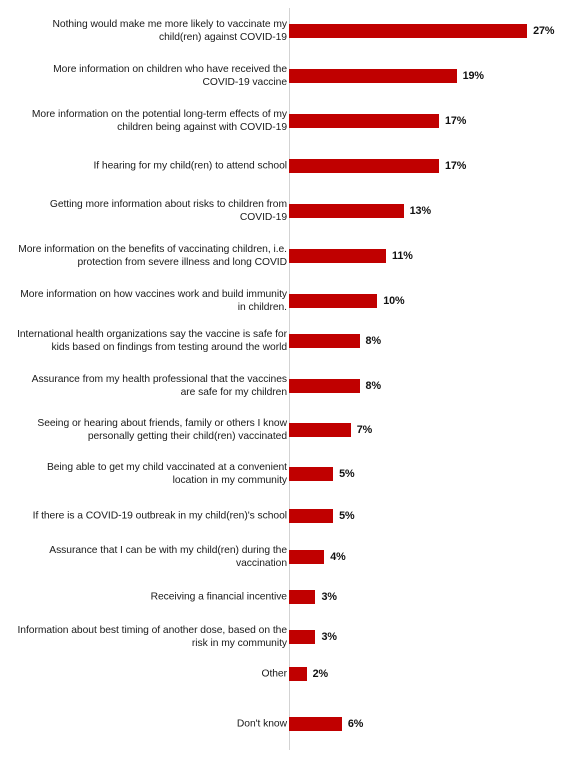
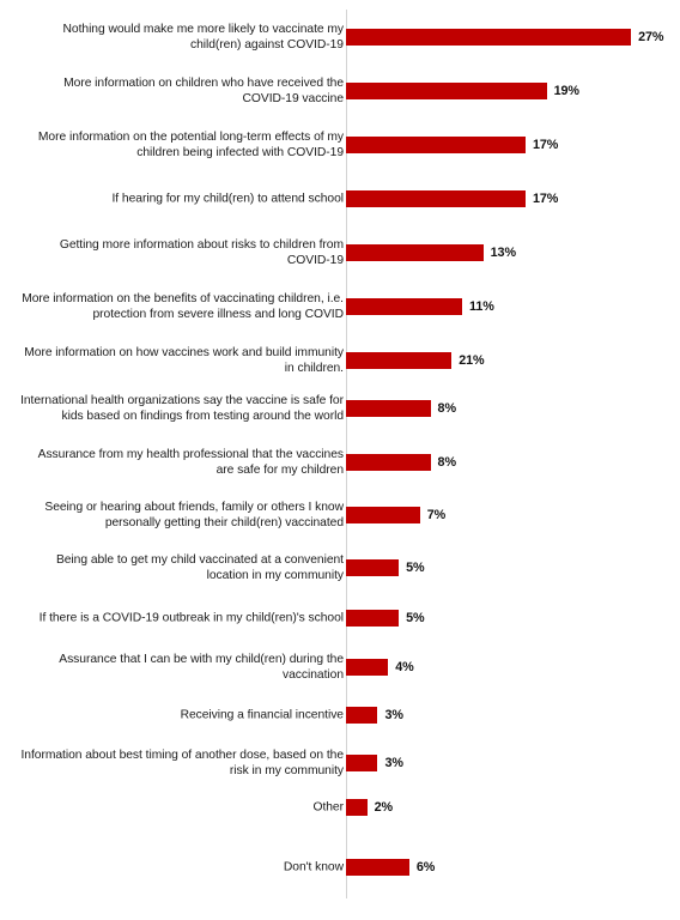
  Nothing would make me more likely to vaccinate my child(ren) against COVID-19
  27%
  More information on children who have received the COVID-19 vaccine
  19%
- More information on the potential long-term effects of my children being against with COVID-19
+ More information on the potential long-term effects of my children being infected with COVID-19
  17%
  If hearing for my child(ren) to attend school
  17%
  Getting more information about risks to children from COVID-19
  13%
  More information on the benefits of vaccinating children, i.e. protection from severe illness and long COVID
  11%
  More information on how vaccines work and build immunity in children.
- 10%
+ 21%
  International health organizations say the vaccine is safe for kids based on findings from testing around the world
  8%
  Assurance from my health professional that the vaccines are safe for my children
  8%
  Seeing or hearing about friends, family or others I know personally getting their child(ren) vaccinated
  7%
  Being able to get my child vaccinated at a convenient location in my community
  5%
  If there is a COVID-19 outbreak in my child(ren)'s school
  5%
  Assurance that I can be with my child(ren) during the vaccination
  4%
  Receiving a financial incentive
  3%
  Information about best timing of another dose, based on the risk in my community
  3%
  Other
  2%
  Don't know
  6%
